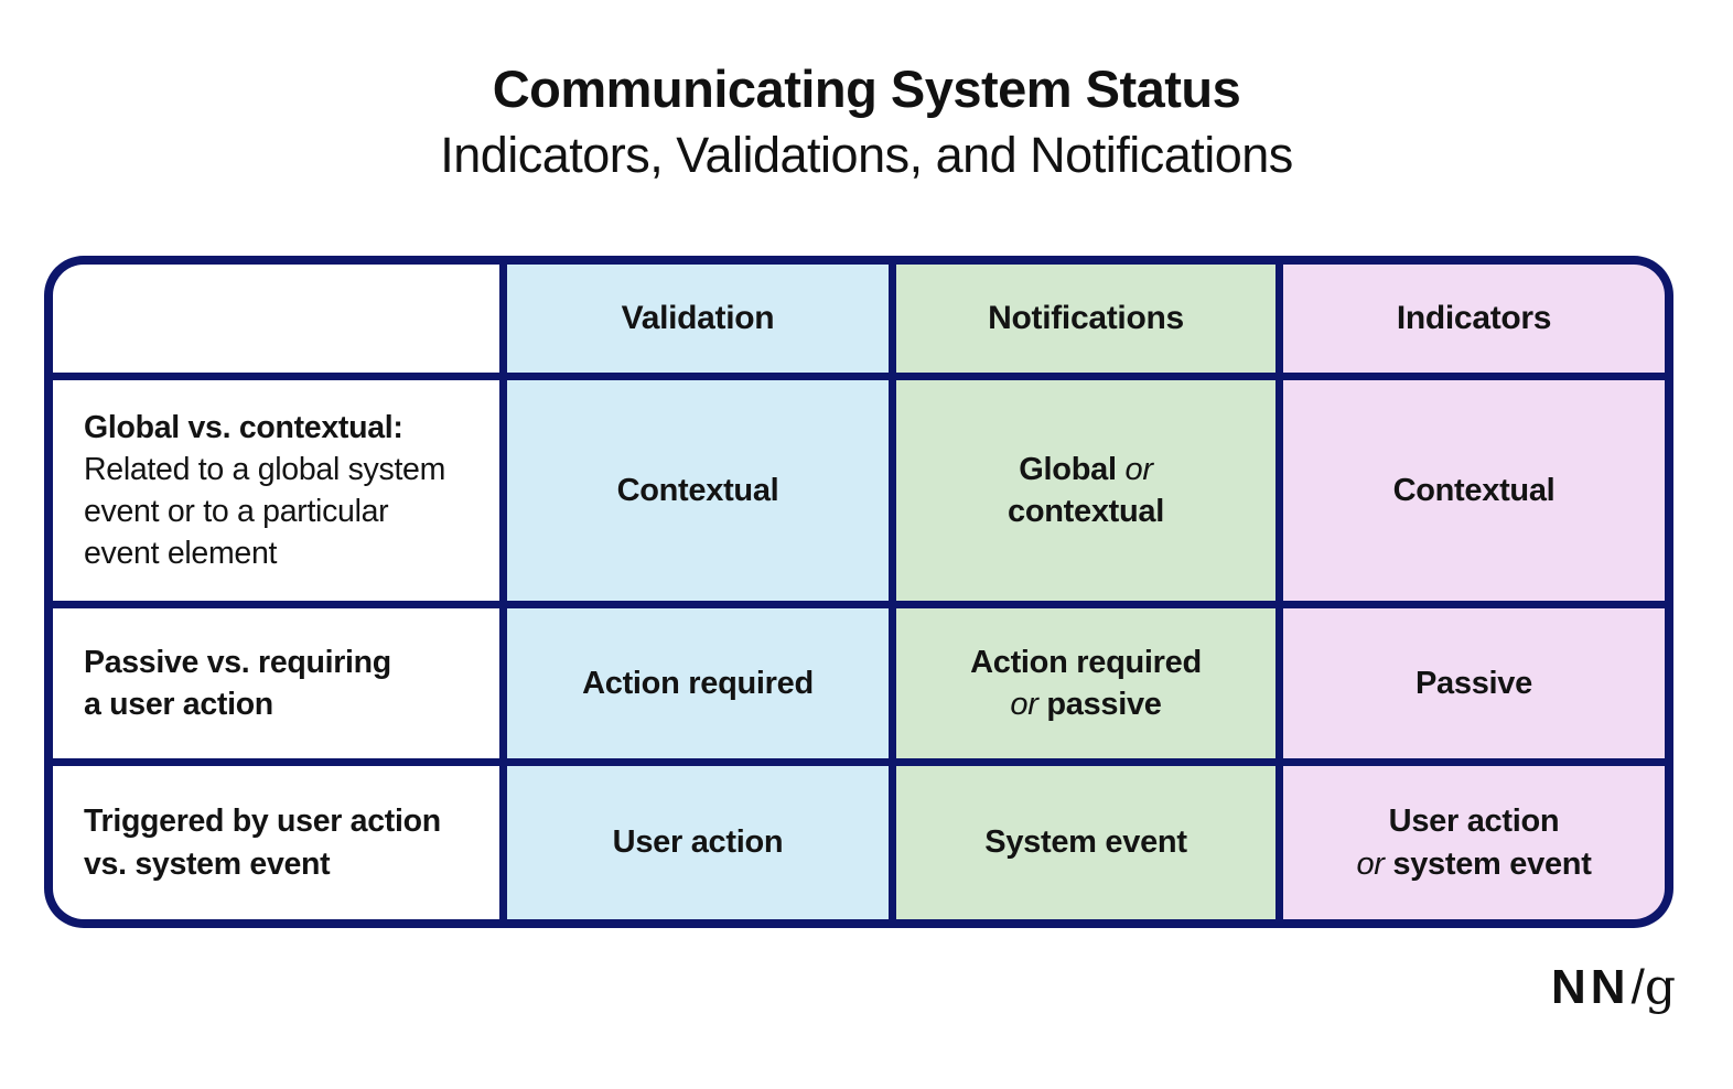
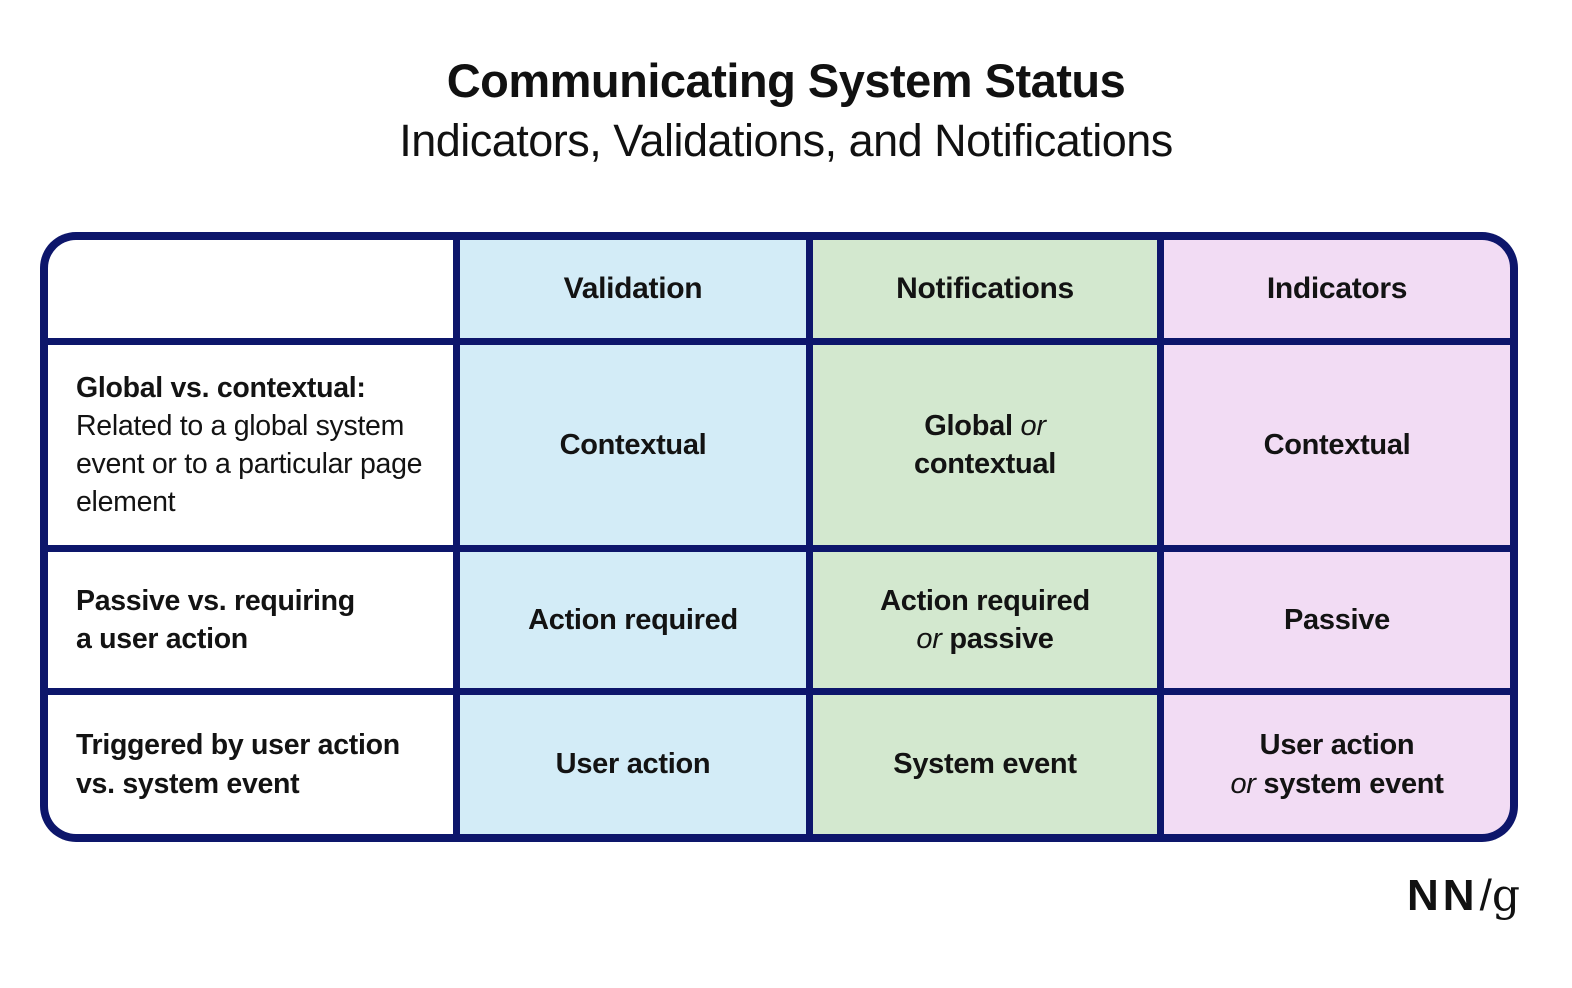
  Communicating System Status
  Indicators, Validations, and Notifications
  Validation
  Notifications
  Indicators
  Global vs. contextual:
- Related to a global system event or to a particular event element
+ Related to a global system event or to a particular page element
  Contextual
  Global or
  contextual
  Contextual
  Passive vs. requiring
  a user action
  Action required
  Action required
  or passive
  Passive
  Triggered by user action
  vs. system event
  User action
  System event
  User action
  or system event
  NN/g
